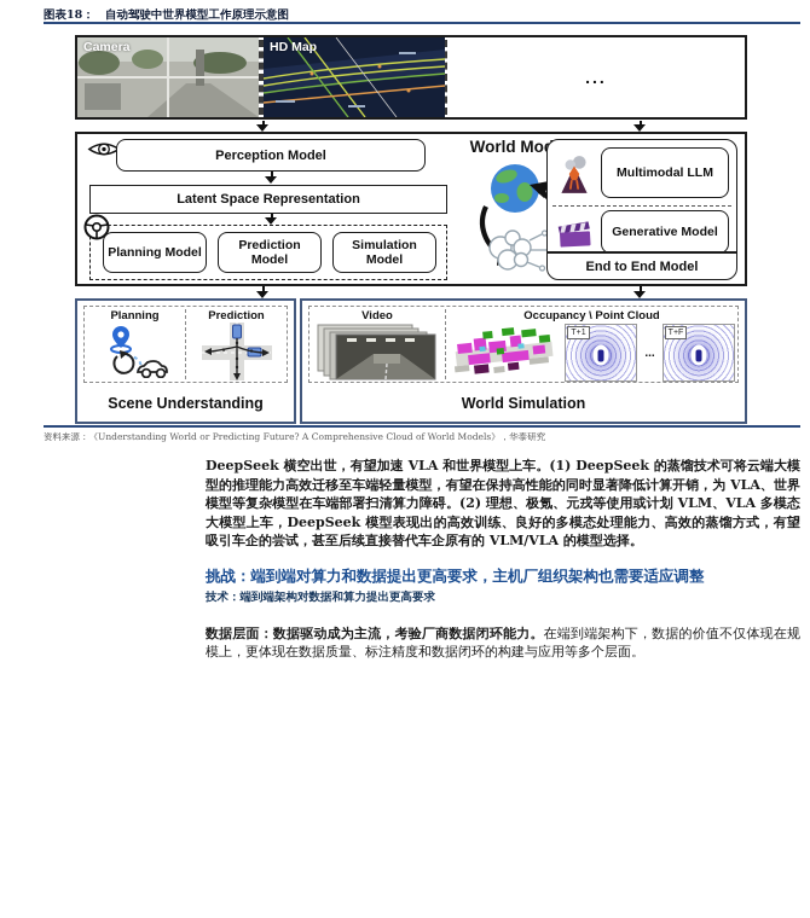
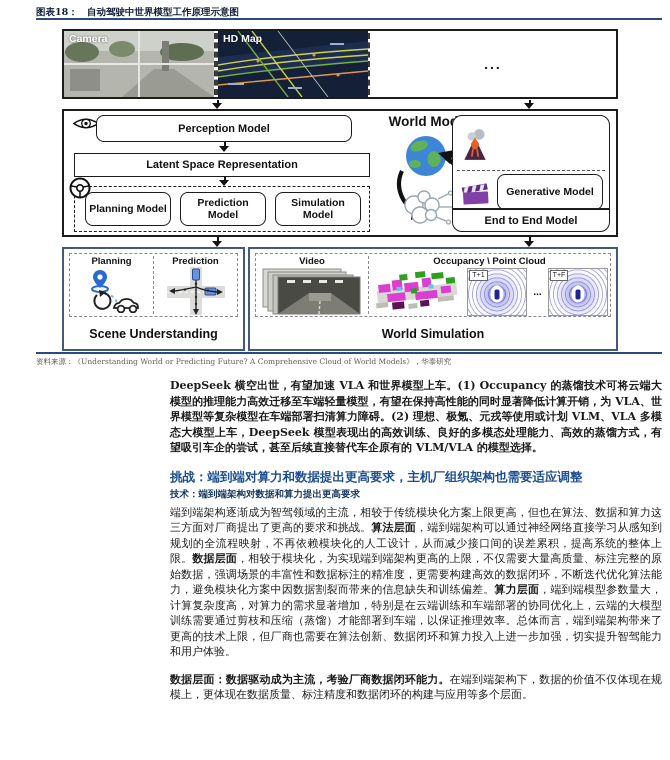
  图表18： 自动驾驶中世界模型工作原理示意图
  Camera
  HD Map
  ...
  Perception Model
  Latent Space Representation
  Planning Model
  Prediction Model
  Simulation Model
  World Mo
- Multimodal LLM
  Generative Model
  End to End Model
  Planning
  Prediction
  Scene Understanding
  Video
  Occupancy \ Point Cloud
  ...
  World Simulation
  资料来源：《Understanding World or Predicting Future? A Comprehensive Cloud of World Models》，华泰研究
- DeepSeek 横空出世，有望加速 VLA 和世界模型上车。(1) DeepSeek 的蒸馏技术可将云端大模型的推理能力高效迁移至车端轻量模型，有望在保持高性能的同时显著降低计算开销，为 VLA、世界模型等复杂模型在车端部署扫清算力障碍。(2) 理想、极氪、元戎等使用或计划 VLM、VLA 多模态大模型上车，DeepSeek 模型表现出的高效训练、良好的多模态处理能力、高效的蒸馏方式，有望吸引车企的尝试，甚至后续直接替代车企原有的 VLM/VLA 的模型选择。
+ DeepSeek 横空出世，有望加速 VLA 和世界模型上车。(1) Occupancy 的蒸馏技术可将云端大模型的推理能力高效迁移至车端轻量模型，有望在保持高性能的同时显著降低计算开销，为 VLA、世界模型等复杂模型在车端部署扫清算力障碍。(2) 理想、极氪、元戎等使用或计划 VLM、VLA 多模态大模型上车，DeepSeek 模型表现出的高效训练、良好的多模态处理能力、高效的蒸馏方式，有望吸引车企的尝试，甚至后续直接替代车企原有的 VLM/VLA 的模型选择。
  挑战：端到端对算力和数据提出更高要求，主机厂组织架构也需要适应调整
  技术：端到端架构对数据和算力提出更高要求
+ 端到端架构逐渐成为智驾领域的主流，相较于传统模块化方案上限更高，但也在算法、数据和算力这三方面对厂商提出了更高的要求和挑战。算法层面，端到端架构可以通过神经网络直接学习从感知到规划的全流程映射，不再依赖模块化的人工设计，从而减少接口间的误差累积，提高系统的整体上限。数据层面，相较于模块化，为实现端到端架构更高的上限，不仅需要大量高质量、标注完整的原始数据，强调场景的丰富性和数据标注的精准度，更需要构建高效的数据闭环，不断迭代优化算法能力，避免模块化方案中因数据割裂而带来的信息缺失和训练偏差。算力层面，端到端模型参数量大，计算复杂度高，对算力的需求显著增加，特别是在云端训练和车端部署的协同优化上，云端的大模型训练需要通过剪枝和压缩（蒸馏）才能部署到车端，以保证推理效率。总体而言，端到端架构带来了更高的技术上限，但厂商也需要在算法创新、数据闭环和算力投入上进一步加强，切实提升智驾能力和用户体验。
  数据层面：数据驱动成为主流，考验厂商数据闭环能力。在端到端架构下，数据的价值不仅体现在规模上，更体现在数据质量、标注精度和数据闭环的构建与应用等多个层面。
